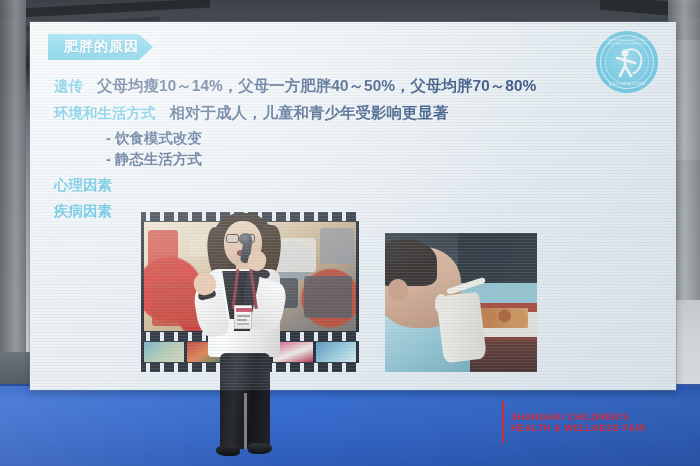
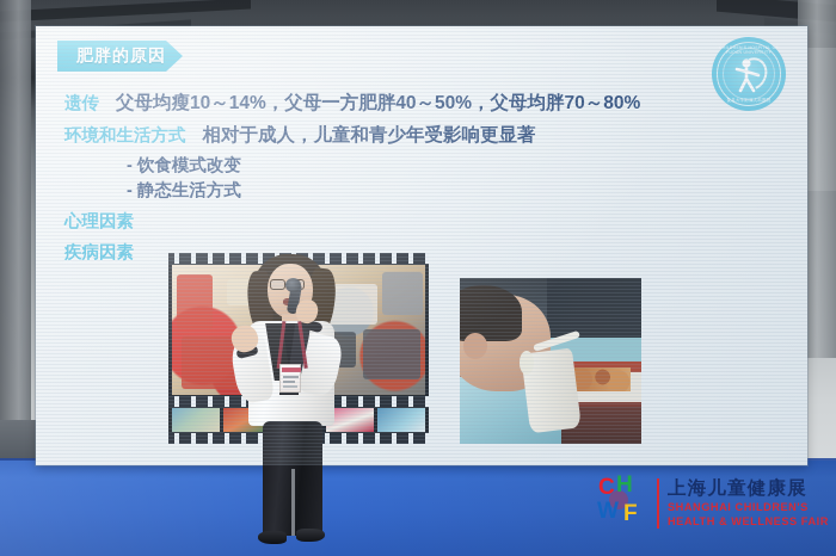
+ C
+ H
+ W
+ F
+ 上海儿童健康展
  SHANGHAI CHILDREN'S
  HEALTH & WELLNESS FAIR
